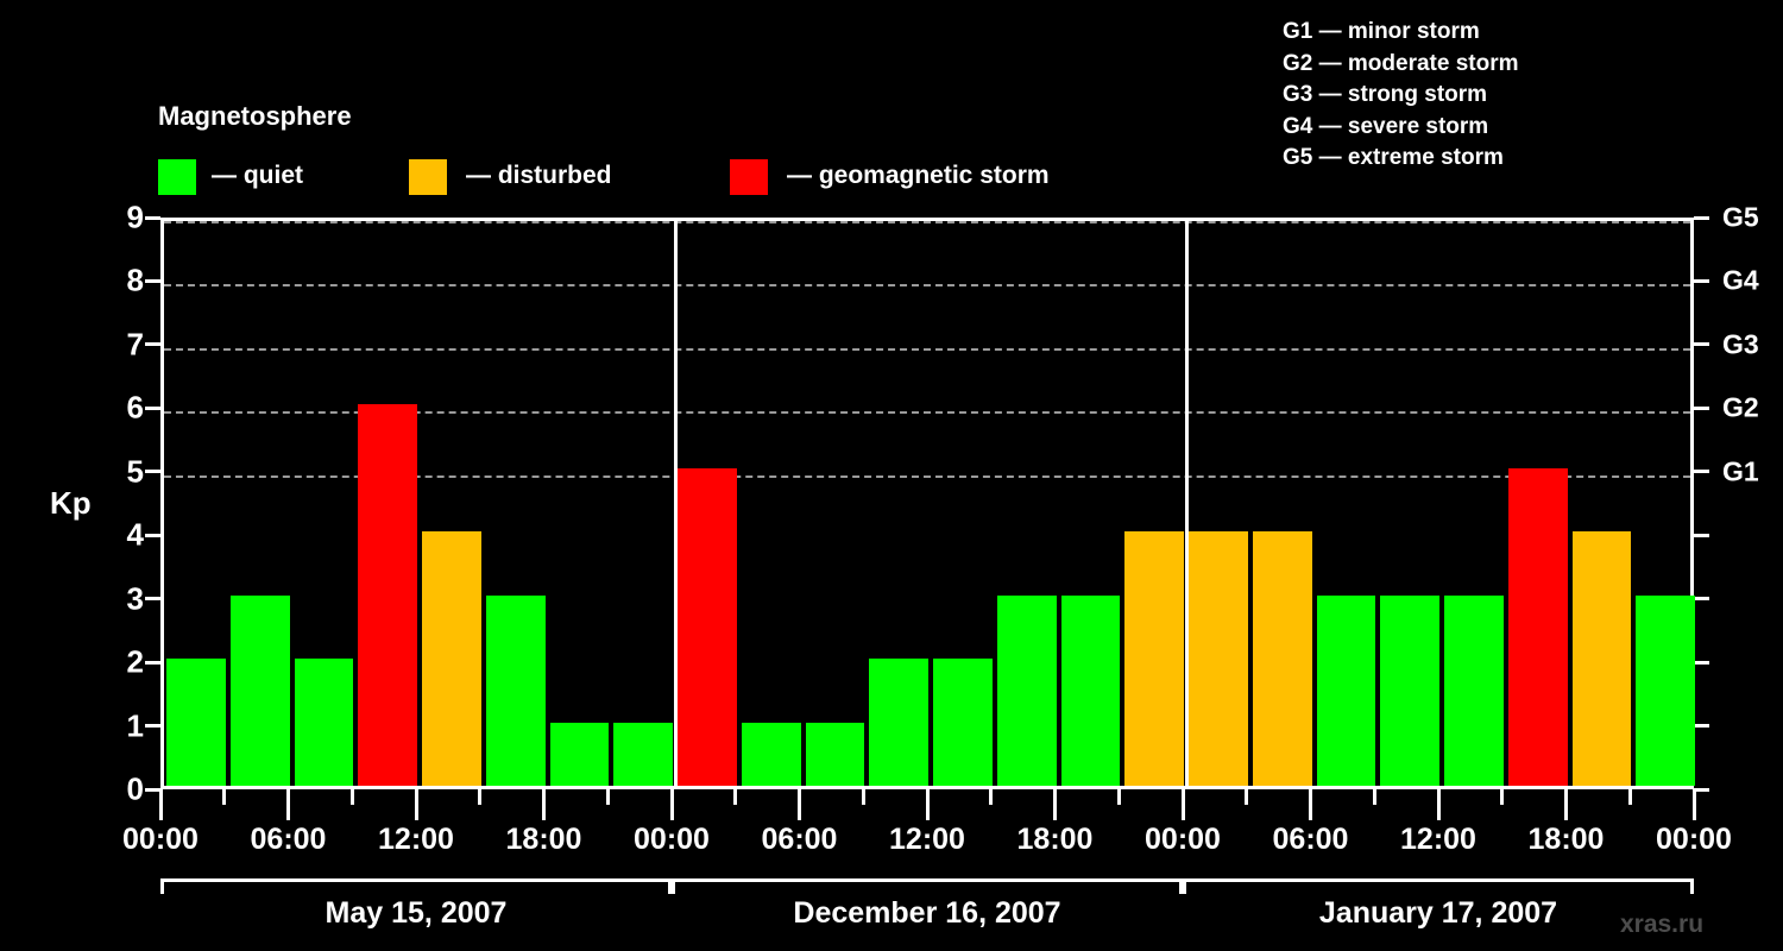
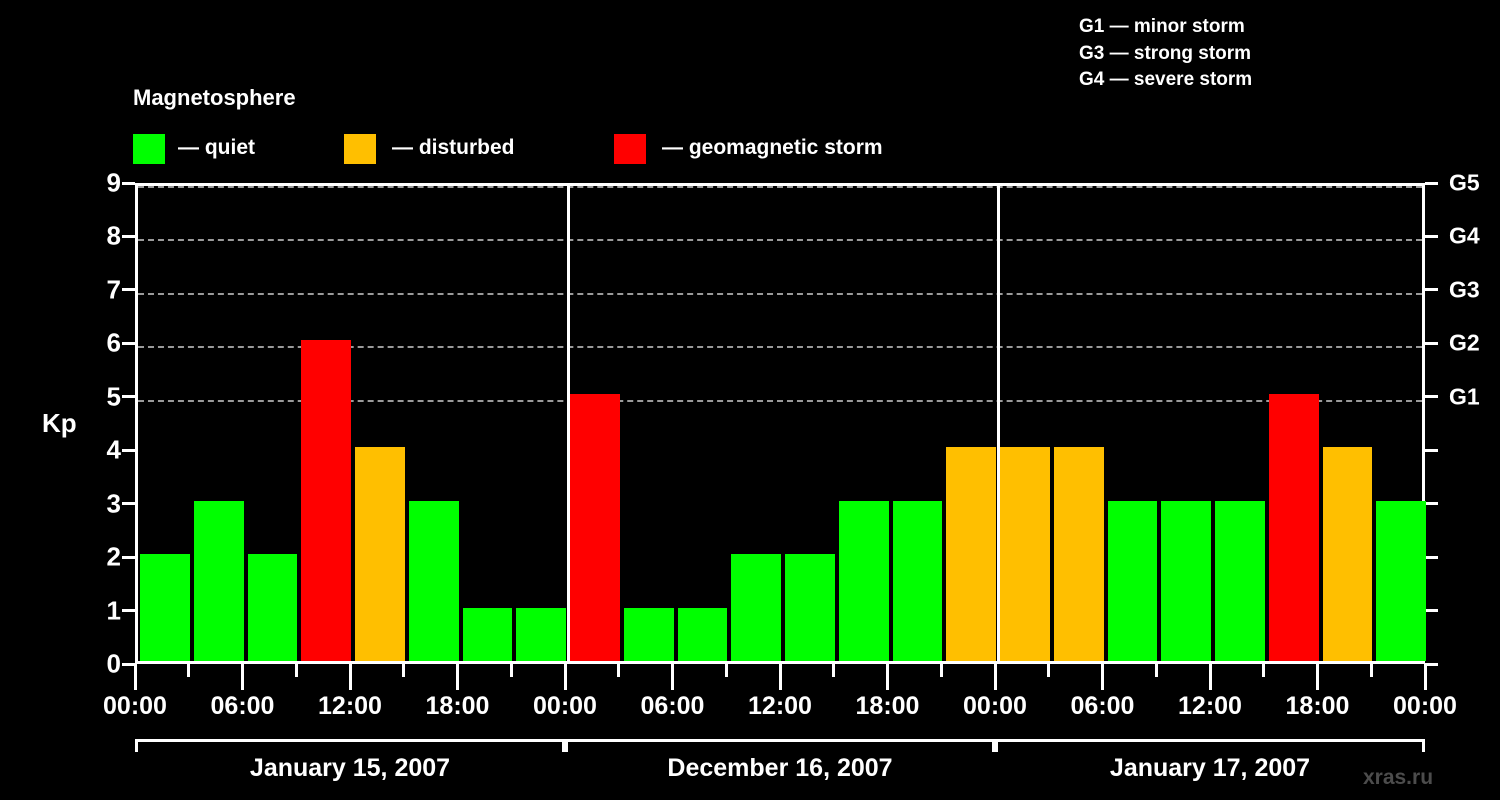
  Magnetosphere
  — quiet
  — disturbed
  — geomagnetic storm
  G1 — minor storm
- G2 — moderate storm
  G3 — strong storm
  G4 — severe storm
- G5 — extreme storm
  0
  1
  2
  3
  4
  5
  6
  7
  8
  9
  Kp
  G1
  G2
  G3
  G4
  G5
  00:00
  06:00
  12:00
  18:00
  00:00
  06:00
  12:00
  18:00
  00:00
  06:00
  12:00
  18:00
  00:00
- May 15, 2007
+ January 15, 2007
  December 16, 2007
  January 17, 2007
  xras.ru
